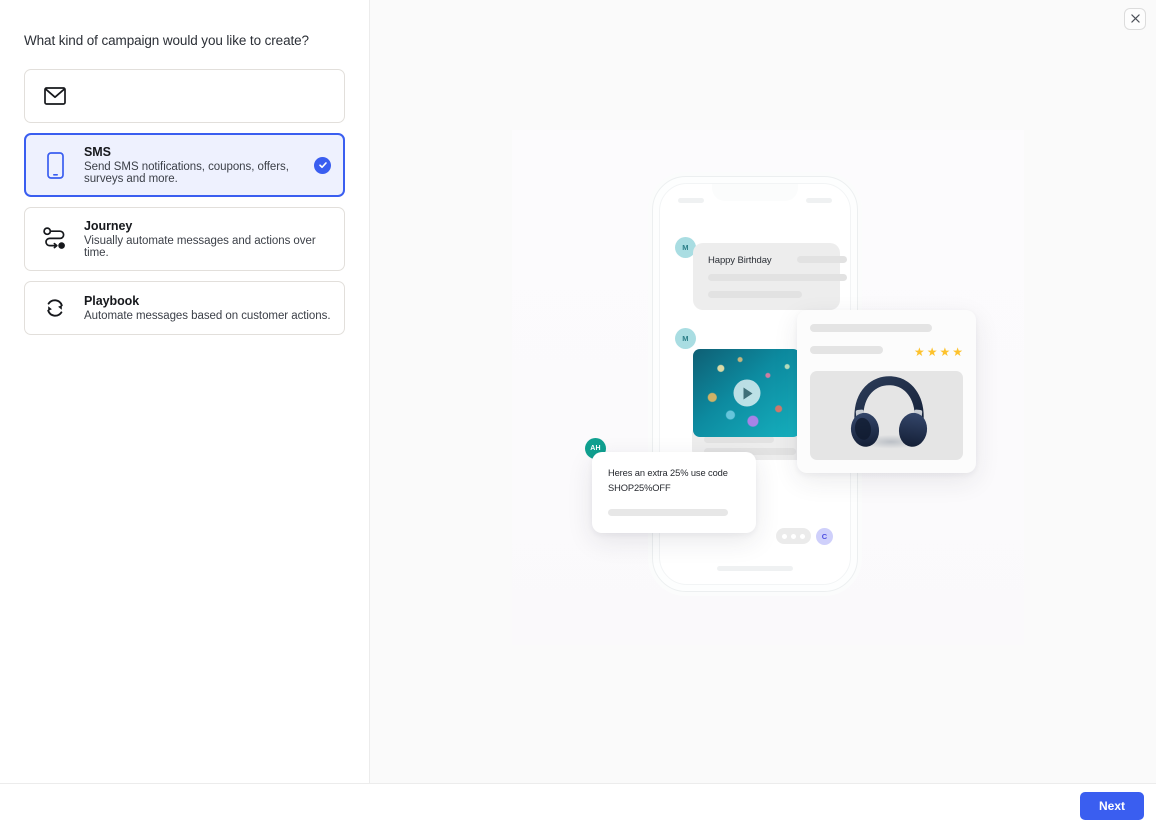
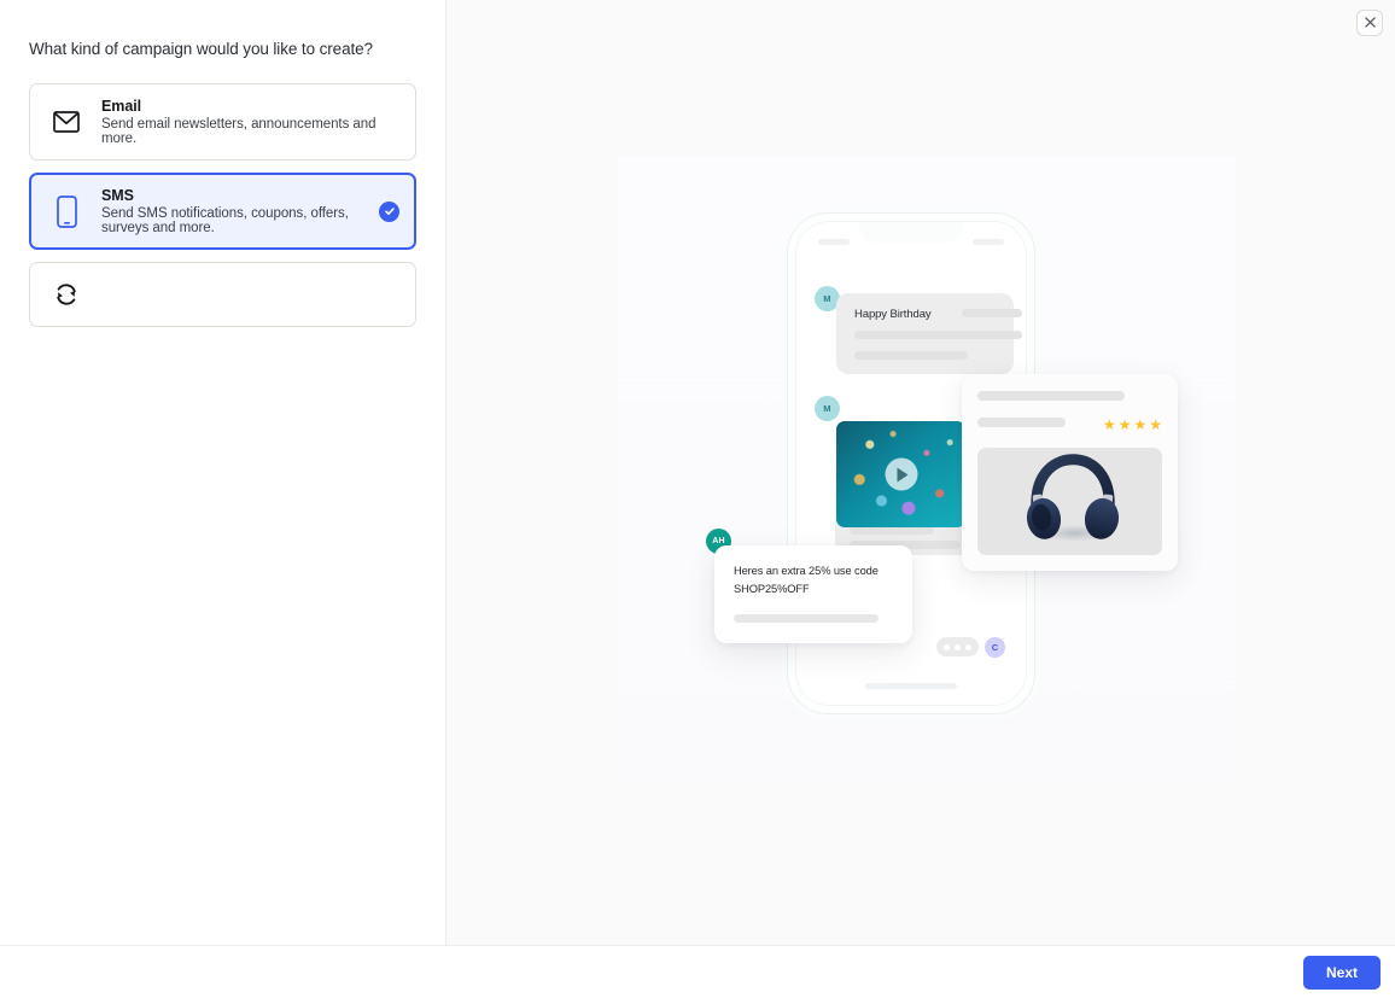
  What kind of campaign would you like to create?
+ Email
+ Send email newsletters, announcements and more.
  SMS
  Send SMS notifications, coupons, offers, surveys and more.
- Journey
- Visually automate messages and actions over time.
- Playbook
- Automate messages based on customer actions.
  M
  Happy Birthday
  M
  ★
  ★
  ★
  ★
  Heres an extra 25% use code
  SHOP25%OFF
  C
  Next
